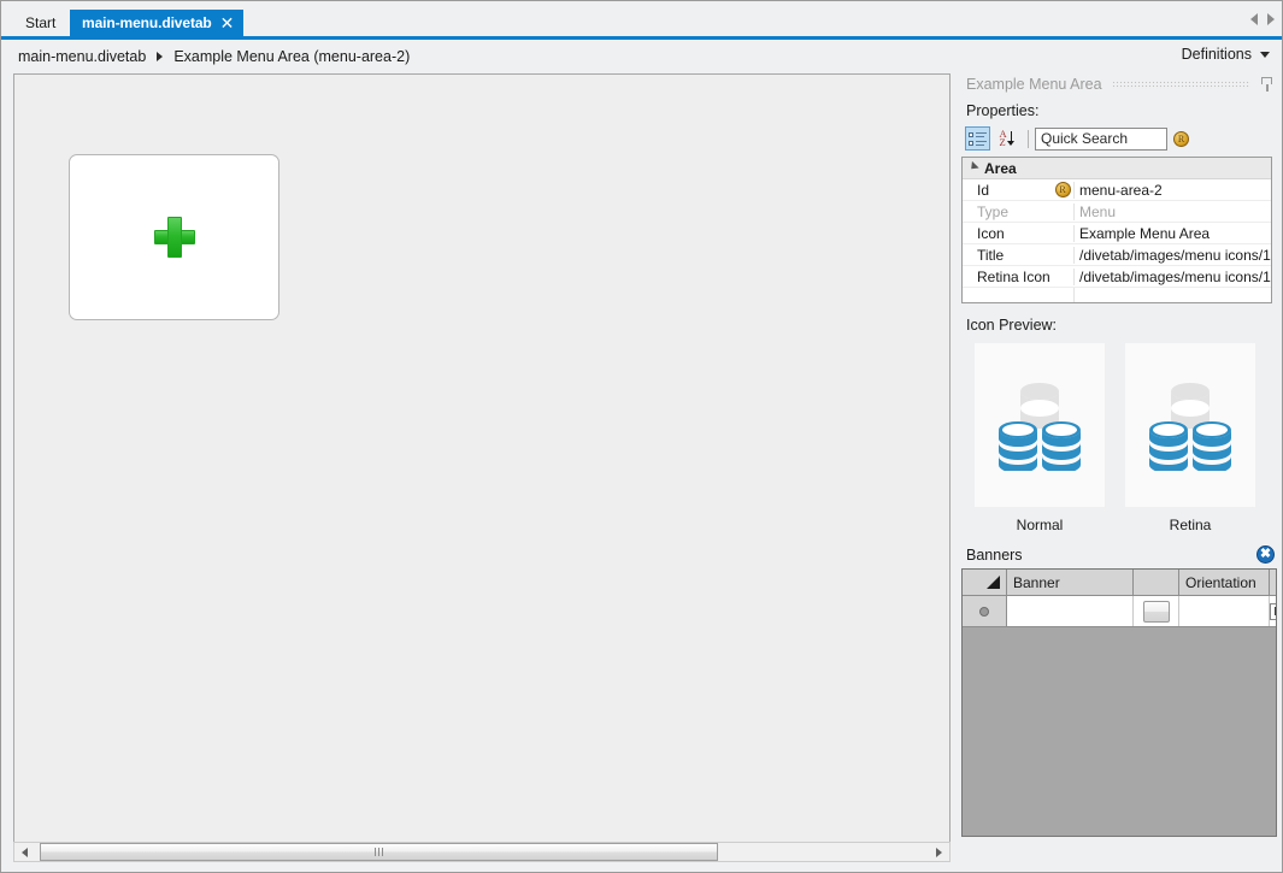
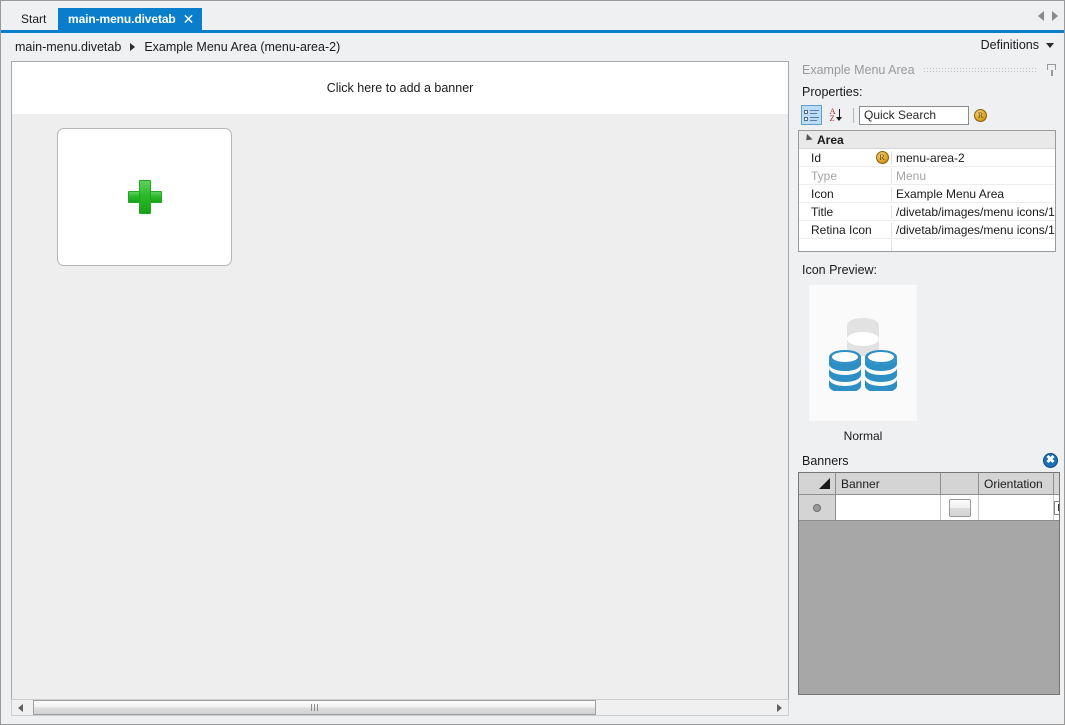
  Start
  main-menu.divetab
  ✕
  main-menu.divetab
  Example Menu Area (menu-area-2)
  Definitions
+ Click here to add a banner
  Example Menu Area
  Properties:
  A
  Z
  Quick Search
  R
  Area
  Id
  R
  menu-area-2
  Type
  Menu
  Icon
  Example Menu Area
  Title
  /divetab/images/menu icons/1
  Retina Icon
  /divetab/images/menu icons/1
  Icon Preview:
  Normal
- Retina
  Banners
  ✖
  Banner
  Orientation
